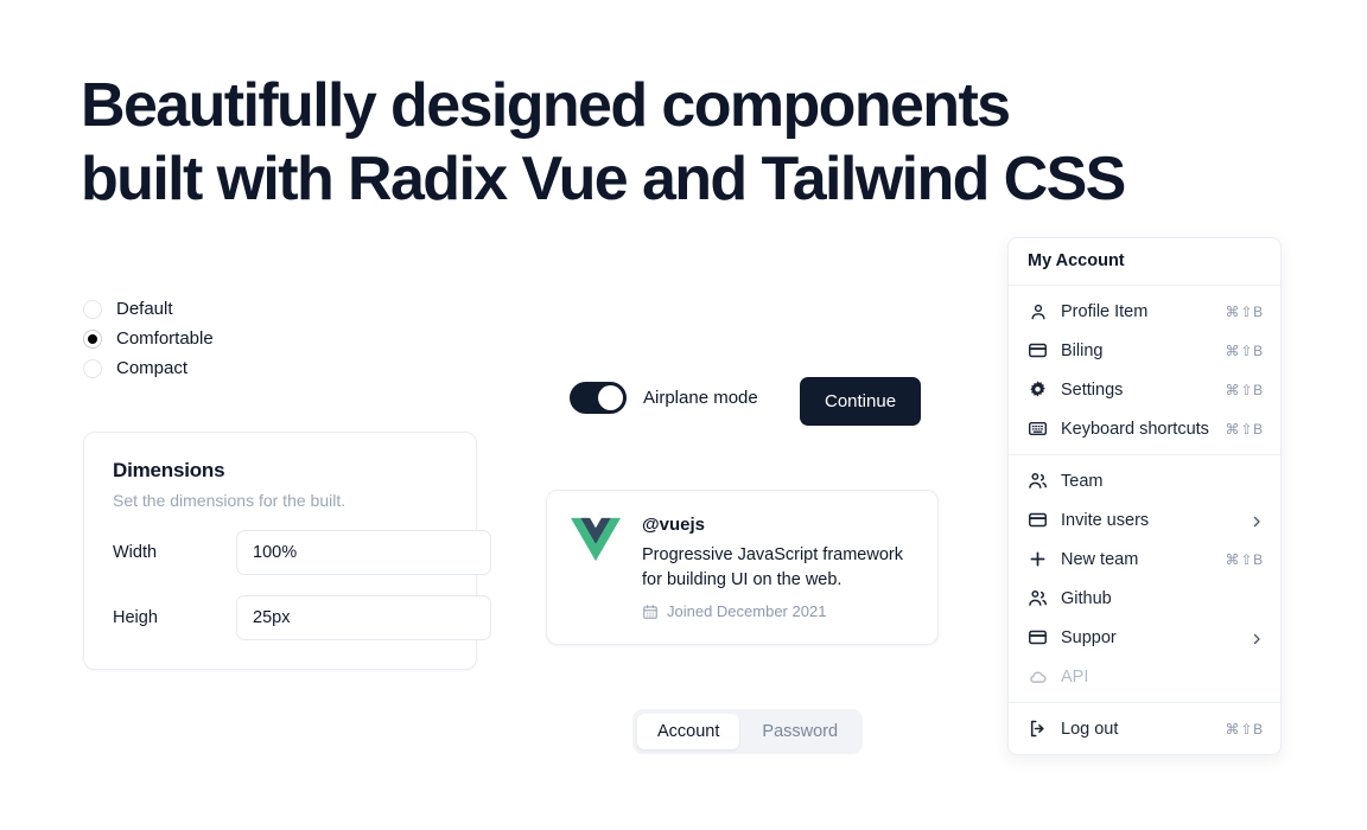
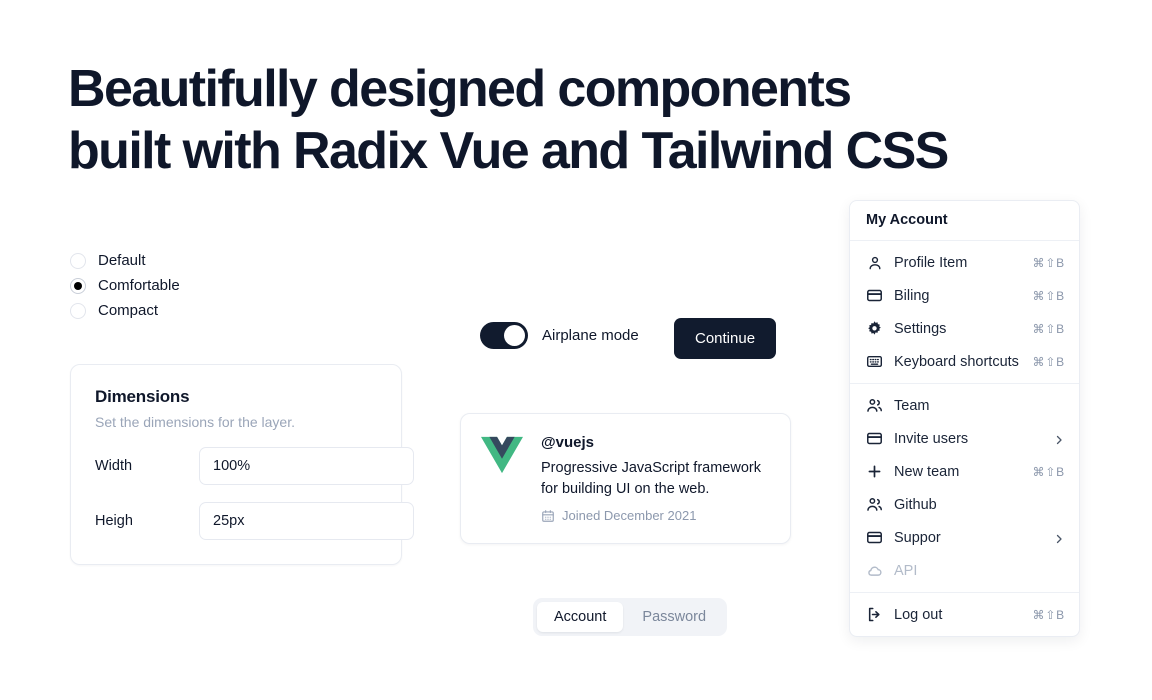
  Beautifully designed components
  built with Radix Vue and Tailwind CSS
  Default
  Comfortable
  Compact
  Dimensions
- Set the dimensions for the built.
+ Set the dimensions for the layer.
  Width
  100%
  Heigh
  25px
  Airplane mode
  Continue
  @vuejs
  Progressive JavaScript framework for building UI on the web.
  Joined December 2021
  Account
  Password
  My Account
  Profile Item
  ⌘⇧B
  Biling
  ⌘⇧B
  Settings
  ⌘⇧B
  Keyboard shortcuts
  ⌘⇧B
  Team
  Invite users
  New team
  ⌘⇧B
  Github
  Suppor
  API
  Log out
  ⌘⇧B
